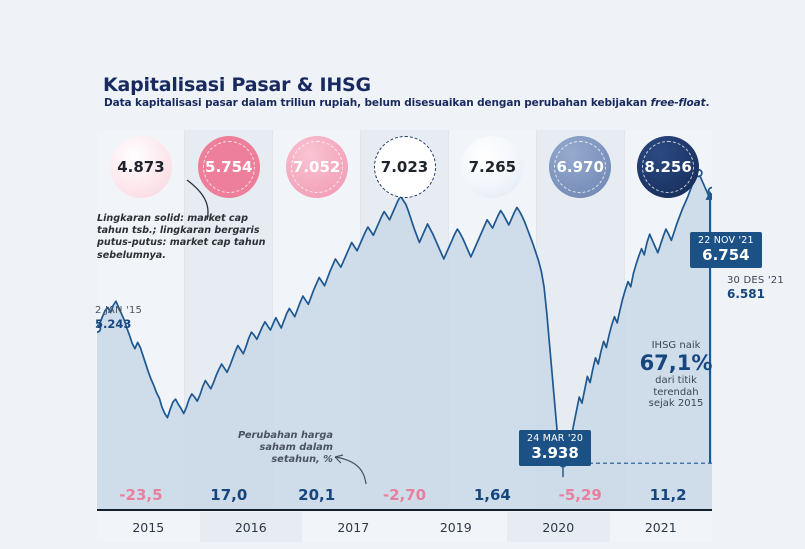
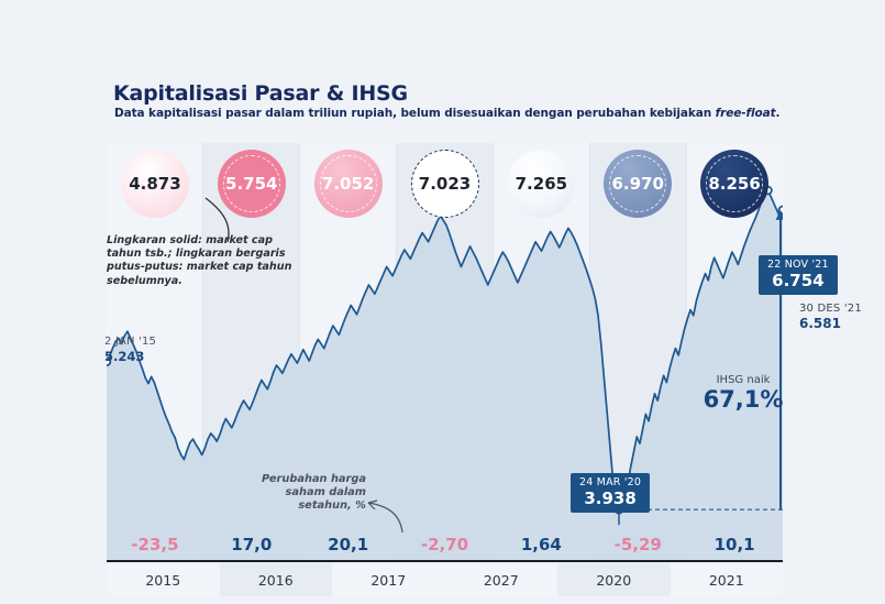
  Kapitalisasi Pasar & IHSG
  Data kapitalisasi pasar dalam triliun rupiah, belum disesuaikan dengan perubahan kebijakan free-float.
  4.873
  5.754
  7.052
  7.023
  7.265
  6.970
  8.256
  Lingkaran solid: market cap tahun tsb.; lingkaran bergaris putus-putus: market cap tahun sebelumnya.
  2 JAN '15
  5.243
  22 NOV '21
  6.754
  24 MAR '20
  3.938
  30 DES '21
  6.581
  IHSG naik
  67,1%
- dari titik
- terendah
- sejak 2015
  Perubahan harga saham dalam setahun, %
  -23,5
  17,0
  20,1
  -2,70
  1,64
  -5,29
- 11,2
+ 10,1
  2015
  2016
  2017
- 2019
+ 2027
  2020
  2021
